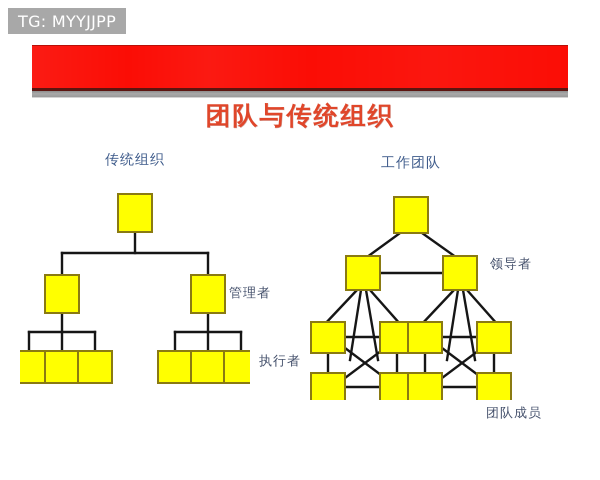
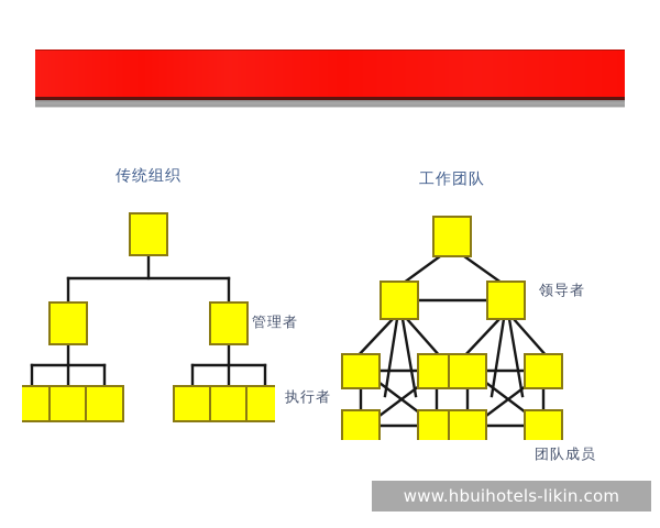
- TG: MYYJJPP
- 团队与传统组织
  传统组织
  工作团队
  管理者
  执行者
  领导者
  团队成员
+ www.hbuihotels-likin.com
